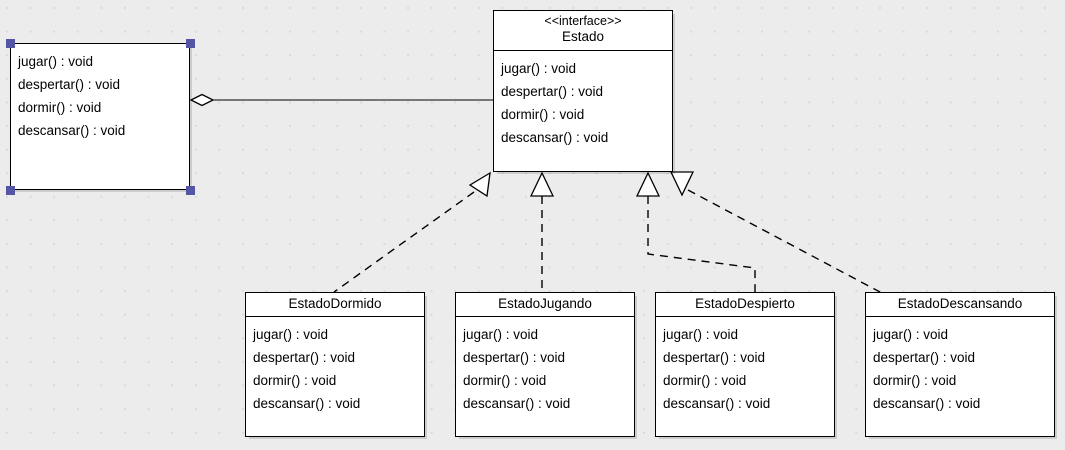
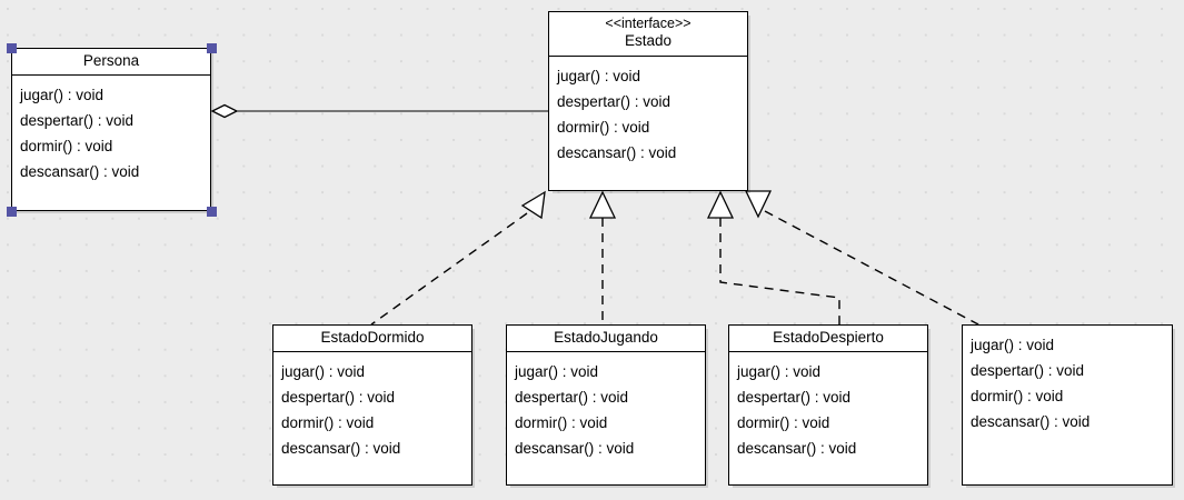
+ Persona
  jugar() : void
  despertar() : void
  dormir() : void
  descansar() : void
  <<interface>>
  Estado
  jugar() : void
  despertar() : void
  dormir() : void
  descansar() : void
  EstadoDormido
  jugar() : void
  despertar() : void
  dormir() : void
  descansar() : void
  EstadoJugando
  jugar() : void
  despertar() : void
  dormir() : void
  descansar() : void
  EstadoDespierto
  jugar() : void
  despertar() : void
  dormir() : void
  descansar() : void
- EstadoDescansando
  jugar() : void
  despertar() : void
  dormir() : void
  descansar() : void
